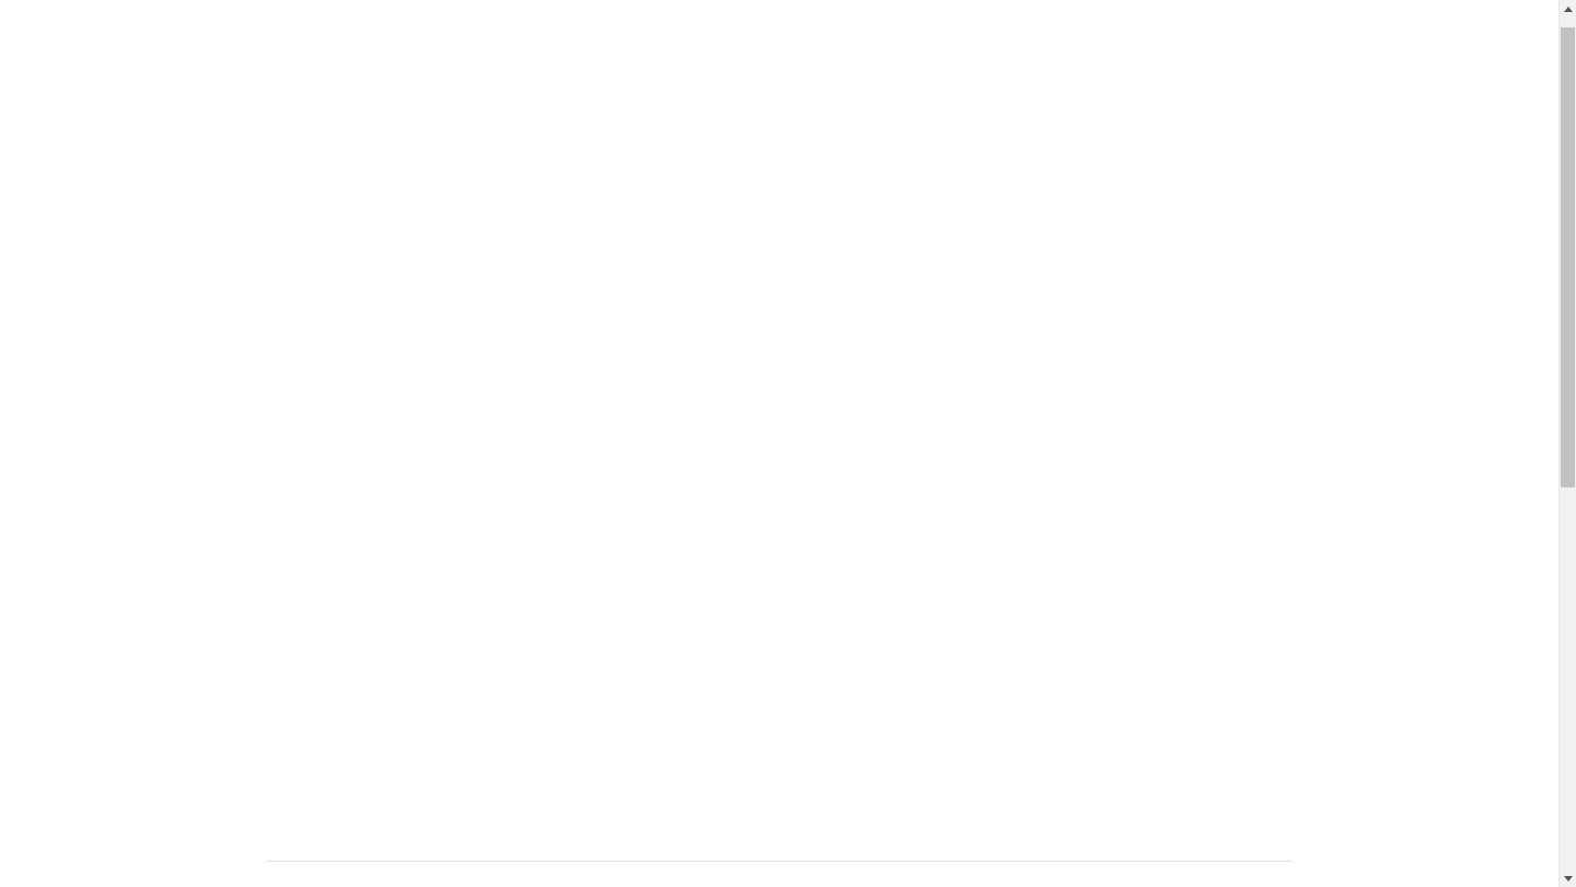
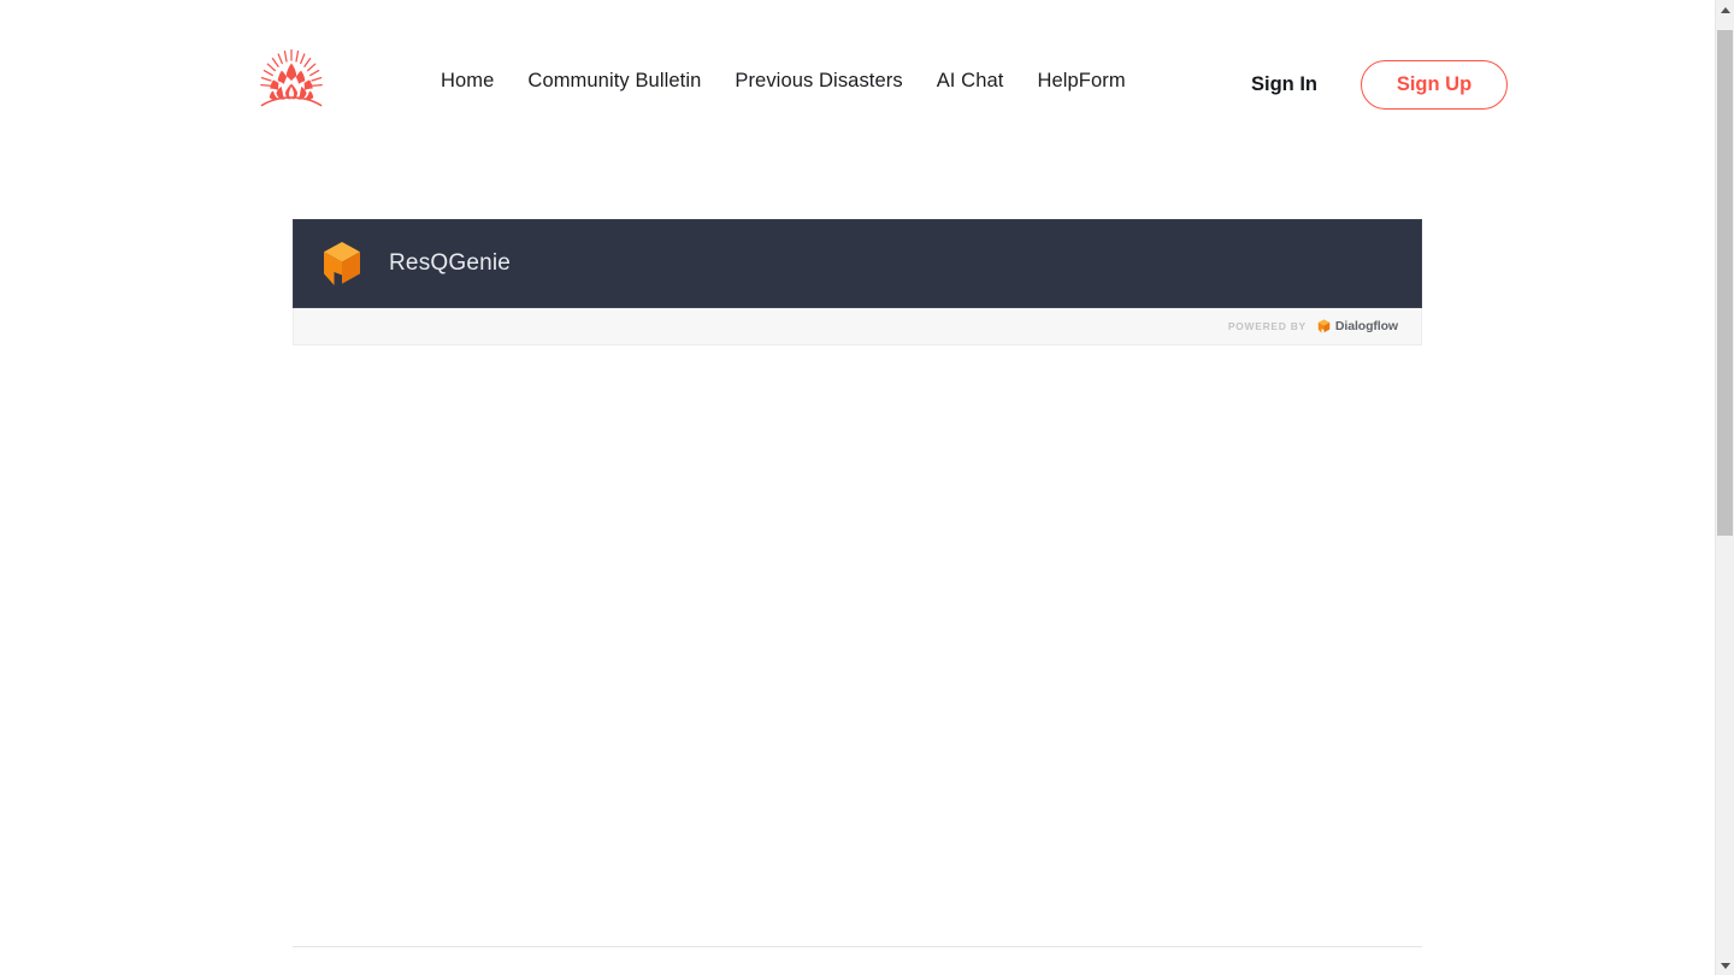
+ Home
+ Community Bulletin
+ Previous Disasters
+ AI Chat
+ HelpForm
+ Sign In
+ Sign Up
+ ResQGenie
+ POWERED BY
+ Dialogflow
